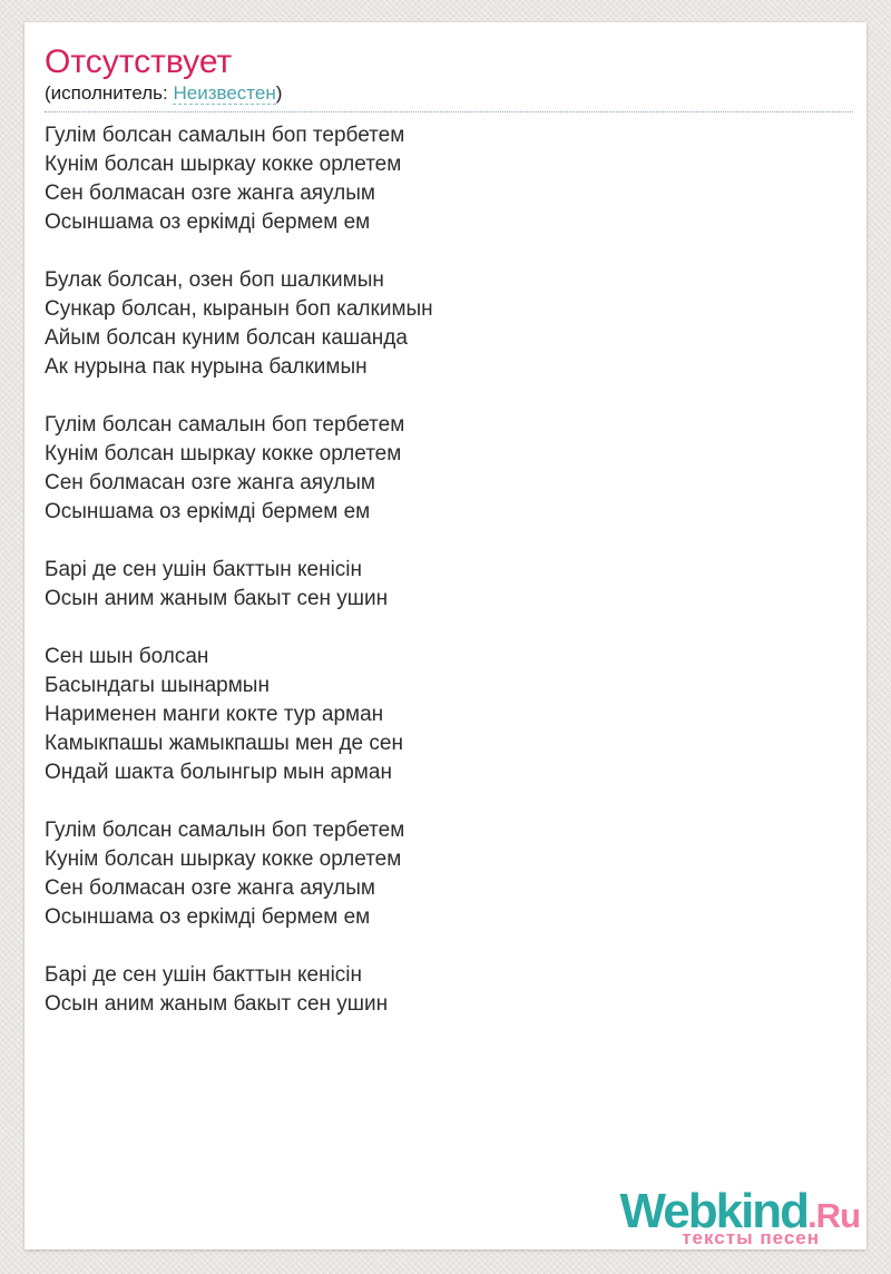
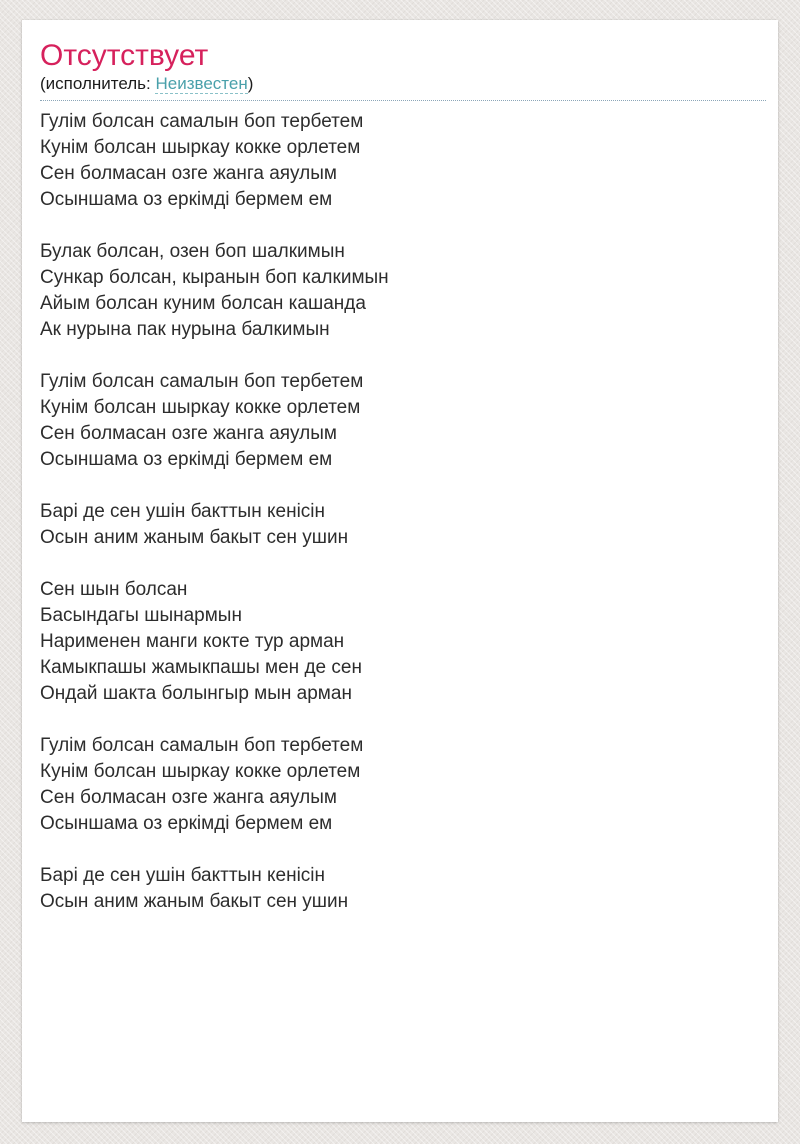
  Отсутствует
  (исполнитель: Неизвестен)
  Гулім болсан самалын боп тербетем
  Кунім болсан шыркау кокке орлетем
  Сен болмасан озге жанга аяулым
  Осыншама оз еркімді бермем ем
  Булак болсан, озен боп шалкимын
  Сункар болсан, кыранын боп калкимын
  Айым болсан куним болсан кашанда
  Ак нурына пак нурына балкимын
  Гулім болсан самалын боп тербетем
  Кунім болсан шыркау кокке орлетем
  Сен болмасан озге жанга аяулым
  Осыншама оз еркімді бермем ем
  Барі де сен ушін бакттын кенісін
  Осын аним жаным бакыт сен ушин
  Сен шын болсан
  Басындагы шынармын
  Нарименен манги кокте тур арман
  Камыкпашы жамыкпашы мен де сен
  Ондай шакта болынгыр мын арман
  Гулім болсан самалын боп тербетем
  Кунім болсан шыркау кокке орлетем
  Сен болмасан озге жанга аяулым
  Осыншама оз еркімді бермем ем
  Барі де сен ушін бакттын кенісін
  Осын аним жаным бакыт сен ушин
- Webkind.Ru
- тексты песен
